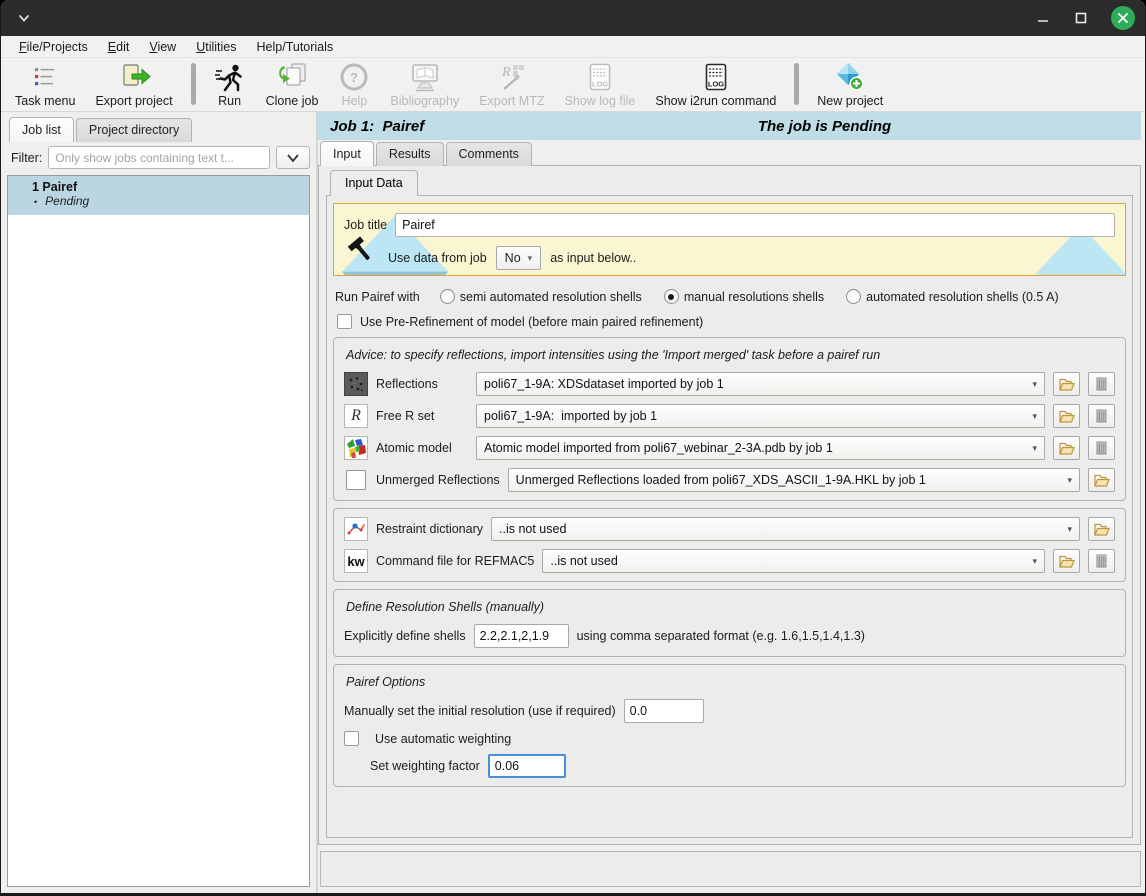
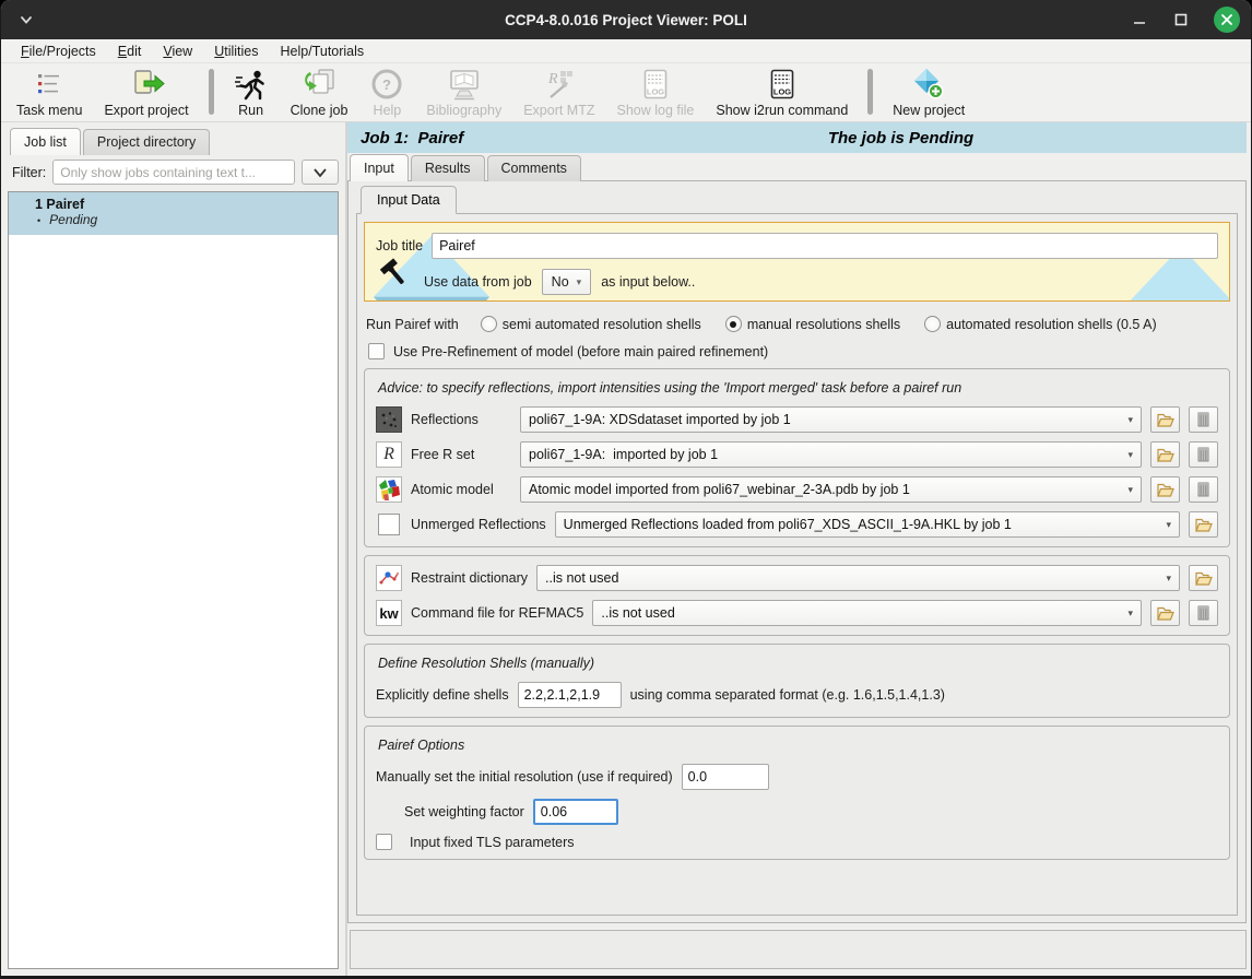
+ CCP4-8.0.016 Project Viewer: POLI
  File/Projects
  Edit
  View
  Utilities
  Help/Tutorials
  Task menu
  Export project
  Run
  Clone job
  ?
  Help
  Bibliography
  R
  Export MTZ
  LOG
  Show log file
  LOG
  Show i2run command
  New project
  Job list
  Project directory
  Filter:
  Only show jobs containing text t...
  1 Pairef
  •
  Pending
  Job 1: Pairef
  The job is Pending
  Input
  Results
  Comments
  Input Data
  Job title
  Pairef
  Use data from job
  No
  ▾
  as input below..
  Run Pairef with
  semi automated resolution shells
  manual resolutions shells
  automated resolution shells (0.5 A)
  Use Pre-Refinement of model (before main paired refinement)
  Advice: to specify reflections, import intensities using the 'Import merged' task before a pairef run
  Reflections
  poli67_1-9A: XDSdataset imported by job 1
  ▾
  R
  Free R set
  poli67_1-9A: imported by job 1
  ▾
  Atomic model
  Atomic model imported from poli67_webinar_2-3A.pdb by job 1
  ▾
  Unmerged Reflections
  Unmerged Reflections loaded from poli67_XDS_ASCII_1-9A.HKL by job 1
  ▾
  Restraint dictionary
  ..is not used
  ▾
  kw
  Command file for REFMAC5
  ..is not used
  ▾
  Define Resolution Shells (manually)
  Explicitly define shells
  2.2,2.1,2,1.9
  using comma separated format (e.g. 1.6,1.5,1.4,1.3)
  Pairef Options
  Manually set the initial resolution (use if required)
  0.0
- Use automatic weighting
  Set weighting factor
  0.06
+ Input fixed TLS parameters
